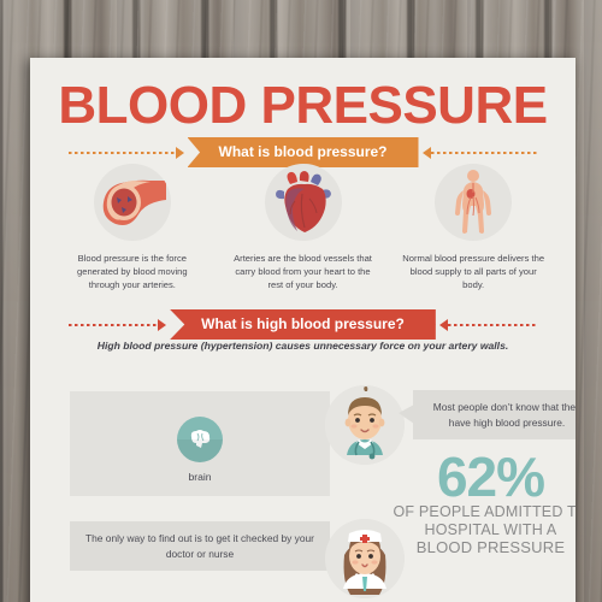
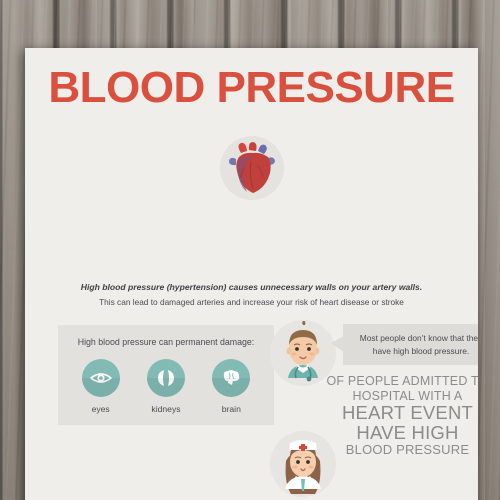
  BLOOD PRESSURE
- What is blood pressure?
- Blood pressure is the force generated by blood moving through your arteries.
- Arteries are the blood vessels that carry blood from your heart to the rest of your body.
- Normal blood pressure delivers the blood supply to all parts of your body.
- What is high blood pressure?
- High blood pressure (hypertension) causes unnecessary force on your artery walls.
+ High blood pressure (hypertension) causes unnecessary walls on your artery walls.
+ This can lead to damaged arteries and increase your risk of heart disease or stroke
+ High blood pressure can permanent damage:
+ eyes
+ kidneys
  brain
  Most people don’t know that the have high blood pressure.
- 62%
  OF PEOPLE ADMITTED T HOSPITAL WITH A
+ HEART EVENT HAVE HIGH
  BLOOD PRESSURE
- The only way to find out is to get it checked by your doctor or nurse
